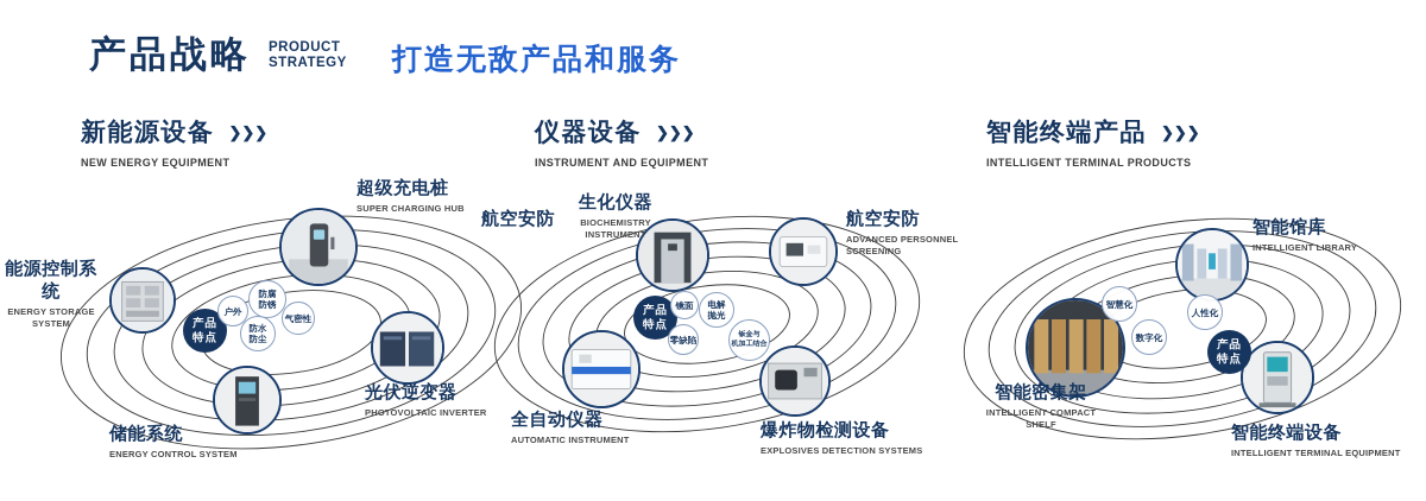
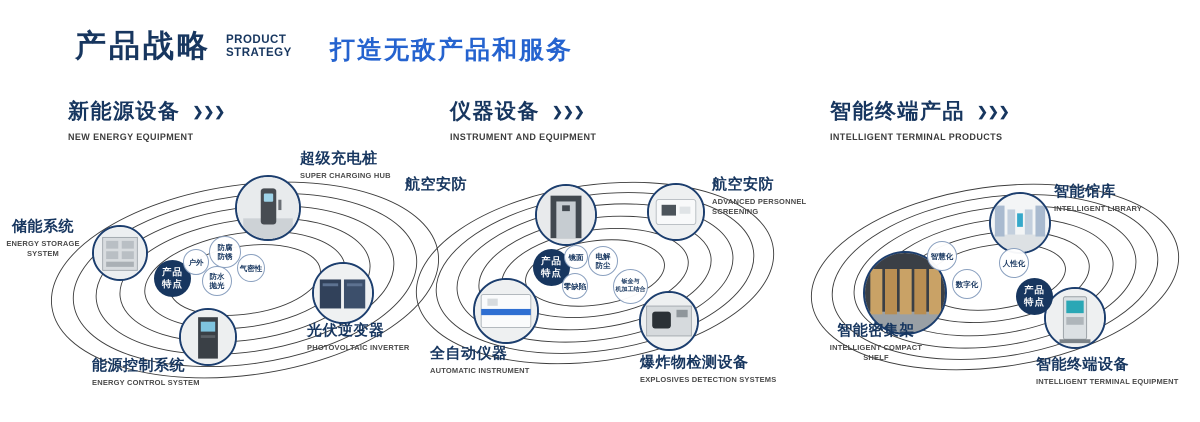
  产品战略
  PRODUCT
  STRATEGY
  打造无敌产品和服务
  新能源设备
  ❯❯❯
  NEW ENERGY EQUIPMENT
  仪器设备
  ❯❯❯
  INSTRUMENT AND EQUIPMENT
  智能终端产品
  ❯❯❯
  INTELLIGENT TERMINAL PRODUCTS
  产品
  特点
  户外
  防腐
  防锈
  气密性
  防水
- 防尘
+ 抛光
  超级充电桩
  SUPER CHARGING HUB
- 能源控制系统
+ 储能系统
  ENERGY STORAGE SYSTEM
  光伏逆变器
  PHOTOVOLTAIC INVERTER
- 储能系统
+ 能源控制系统
  ENERGY CONTROL SYSTEM
  产品
  特点
  镜面
  电解
- 抛光
+ 防尘
  零缺陷
  航空安防
- 生化仪器
- BIOCHEMISTRY INSTRUMENT
  航空安防
  ADVANCED PERSONNEL SCREENING
  全自动仪器
  AUTOMATIC INSTRUMENT
  爆炸物检测设备
  EXPLOSIVES DETECTION SYSTEMS
  产品
  特点
  智慧化
  人性化
  数字化
  智能馆库
  INTELLIGENT LIBRARY
  智能密集架
  INTELLIGENT COMPACT SHELF
  智能终端设备
  INTELLIGENT TERMINAL EQUIPMENT
